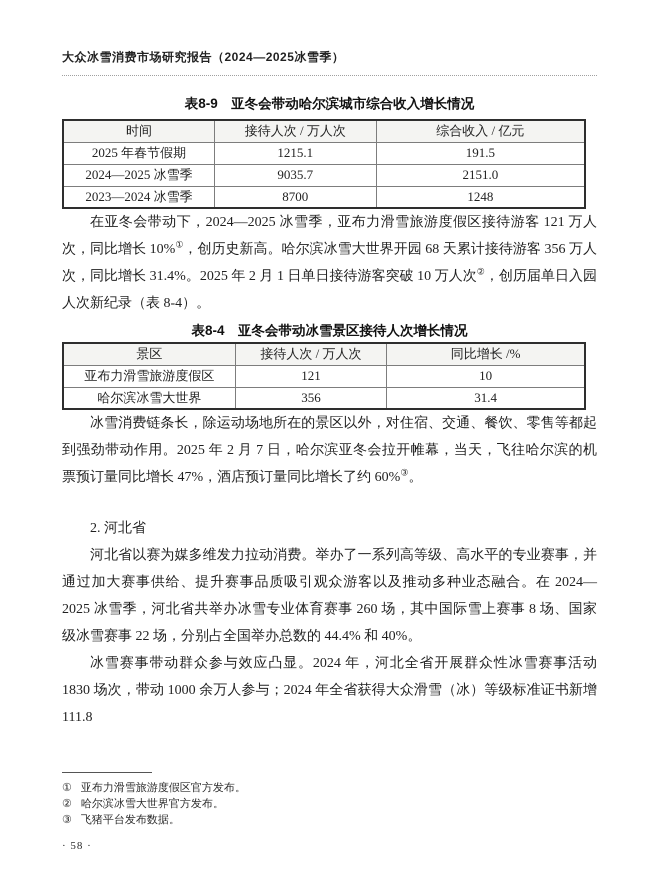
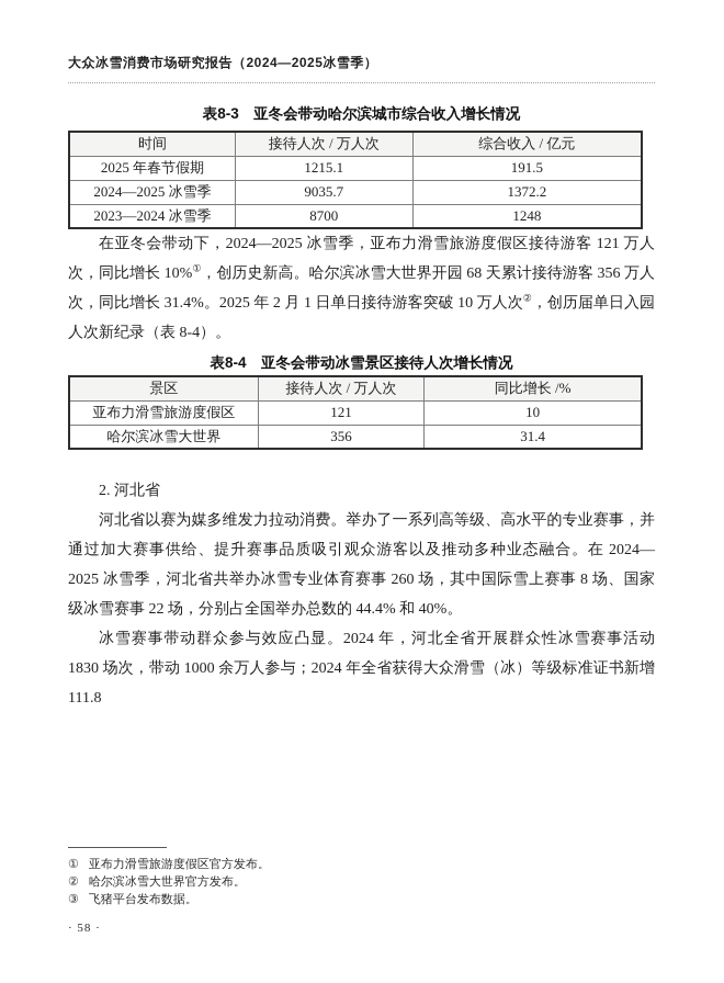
  大众冰雪消费市场研究报告（2024—2025冰雪季）
- 表8-9 亚冬会带动哈尔滨城市综合收入增长情况
+ 表8-3 亚冬会带动哈尔滨城市综合收入增长情况
  时间	接待人次 / 万人次	综合收入 / 亿元
  2025 年春节假期	1215.1	191.5
- 2024—2025 冰雪季	9035.7	2151.0
+ 2024—2025 冰雪季	9035.7	1372.2
  2023—2024 冰雪季	8700	1248
  在亚冬会带动下，2024—2025 冰雪季，亚布力滑雪旅游度假区接待游客 121 万人次，同比增长 10%①，创历史新高。哈尔滨冰雪大世界开园 68 天累计接待游客 356 万人次，同比增长 31.4%。2025 年 2 月 1 日单日接待游客突破 10 万人次②，创历届单日入园人次新纪录（表 8-4）。
  表8-4 亚冬会带动冰雪景区接待人次增长情况
  景区	接待人次 / 万人次	同比增长 /%
  亚布力滑雪旅游度假区	121	10
  哈尔滨冰雪大世界	356	31.4
- 冰雪消费链条长，除运动场地所在的景区以外，对住宿、交通、餐饮、零售等都起到强劲带动作用。2025 年 2 月 7 日，哈尔滨亚冬会拉开帷幕，当天，飞往哈尔滨的机票预订量同比增长 47%，酒店预订量同比增长了约 60%③。
  2. 河北省
  河北省以赛为媒多维发力拉动消费。举办了一系列高等级、高水平的专业赛事，并通过加大赛事供给、提升赛事品质吸引观众游客以及推动多种业态融合。在 2024—2025 冰雪季，河北省共举办冰雪专业体育赛事 260 场，其中国际雪上赛事 8 场、国家级冰雪赛事 22 场，分别占全国举办总数的 44.4% 和 40%。
  冰雪赛事带动群众参与效应凸显。2024 年，河北全省开展群众性冰雪赛事活动 1830 场次，带动 1000 余万人参与；2024 年全省获得大众滑雪（冰）等级标准证书新增 111.8
  ① 亚布力滑雪旅游度假区官方发布。
  ② 哈尔滨冰雪大世界官方发布。
  ③ 飞猪平台发布数据。
  · 58 ·
